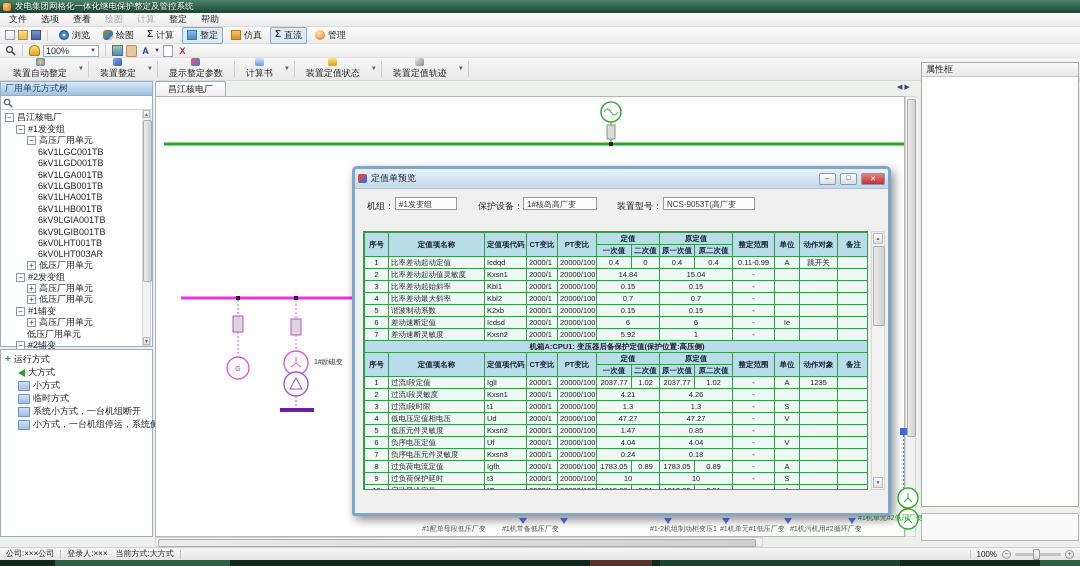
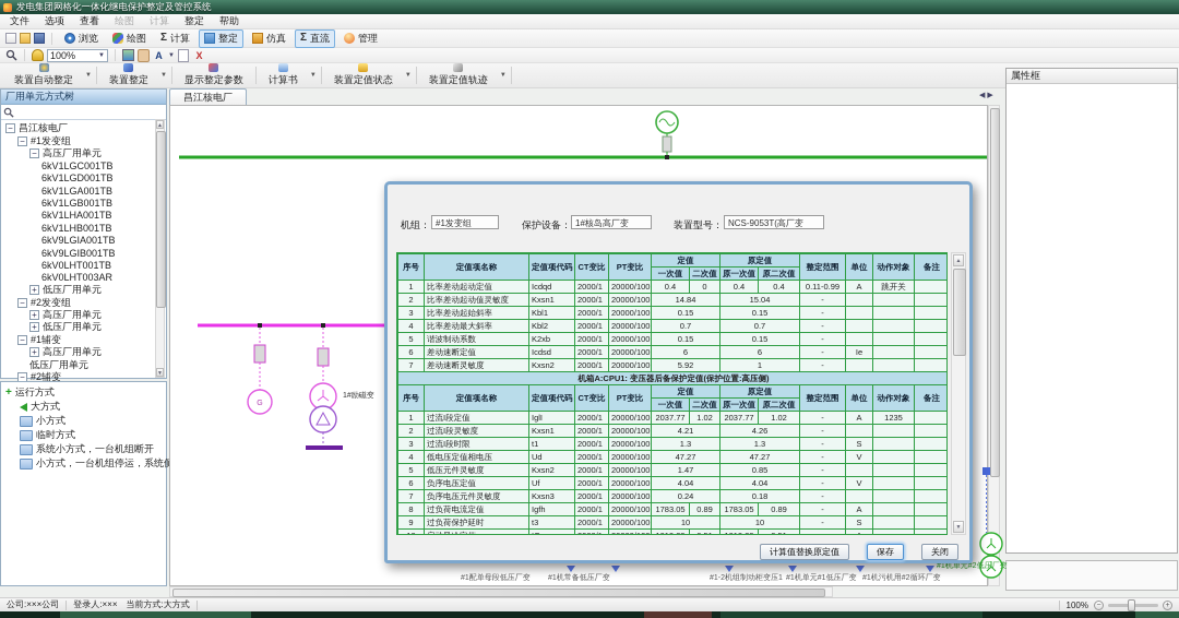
  发电集团网格化一体化继电保护整定及管控系统
  文件
  选项
  查看
  绘图
  计算
  整定
  帮助
  浏览
  绘图
  Σ
  计算
  整定
  仿真
  Σ
  直流
  管理
  100%
  A
  X
  装置自动整定
  装置整定
  显示整定参数
  计算书
  装置定值状态
  装置定值轨迹
  厂用单元方式树
  −
  昌江核电厂
  −
  #1发变组
  −
  高压厂用单元
  6kV1LGC001TB
  6kV1LGD001TB
  6kV1LGA001TB
  6kV1LGB001TB
  6kV1LHA001TB
  6kV1LHB001TB
  6kV9LGIA001TB
  6kV9LGIB001TB
  6kV0LHT001TB
  6kV0LHT003AR
  +
  低压厂用单元
  −
  #2发变组
  +
  高压厂用单元
  +
  低压厂用单元
  −
  #1辅变
  +
  高压厂用单元
  低压厂用单元
  −
  #2辅变
  +
  运行方式
  大方式
  小方式
  临时方式
  系统小方式，一台机组断开
  小方式，一台机组停运，系统
  昌江核电厂
  属性框
- 定值单预览
  机组：
  #1发变组
  保护设备：
  1#核岛高厂变
  装置型号：
  NCS-9053T(高厂变
  序号	定值项名称	定值项代码	CT变比	PT变比	定值	原定值	整定范围	单位	动作对象	备注
  一次值	二次值	原一次值	原二次值
  1	比率差动起动定值	Icdqd	2000/1	20000/100	0.4	0	0.4	0.4	0.11-0.99	A	跳开关
  2	比率差动起动值灵敏度	Kxsn1	2000/1	20000/100	14.84	15.04	-
  3	比率差动起始斜率	Kbl1	2000/1	20000/100	0.15	0.15	-
  4	比率差动最大斜率	Kbl2	2000/1	20000/100	0.7	0.7	-
  5	谐波制动系数	K2xb	2000/1	20000/100	0.15	0.15	-
  6	差动速断定值	Icdsd	2000/1	20000/100	6	6	-	Ie
  7	差动速断灵敏度	Kxsn2	2000/1	20000/100	5.92	1	-
  机箱A:CPU1: 变压器后备保护定值(保护位置:高压侧)
  序号	定值项名称	定值项代码	CT变比	PT变比	定值	原定值	整定范围	单位	动作对象	备注
  一次值	二次值	原一次值	原二次值
  1	过流I段定值	IglI	2000/1	20000/100	2037.77	1.02	2037.77	1.02	-	A	1235
  2	过流I段灵敏度	Kxsn1	2000/1	20000/100	4.21	4.26	-
  3	过流I段时限	t1	2000/1	20000/100	1.3	1.3	-	S
  4	低电压定值相电压	Ud	2000/1	20000/100	47.27	47.27	-	V
  5	低压元件灵敏度	Kxsn2	2000/1	20000/100	1.47	0.85	-
  6	负序电压定值	Uf	2000/1	20000/100	4.04	4.04	-	V
  7	负序电压元件灵敏度	Kxsn3	2000/1	20000/100	0.24	0.18	-
  8	过负荷电流定值	Igfh	2000/1	20000/100	1783.05	0.89	1783.05	0.89	-	A
  9	过负荷保护延时	t3	2000/1	20000/100	10	10	-	S
+ 计算值替换原定值
+ 保存
+ 关闭
  公司:×××公司
  登录人:×××
  当前方式:大方式
  100%
